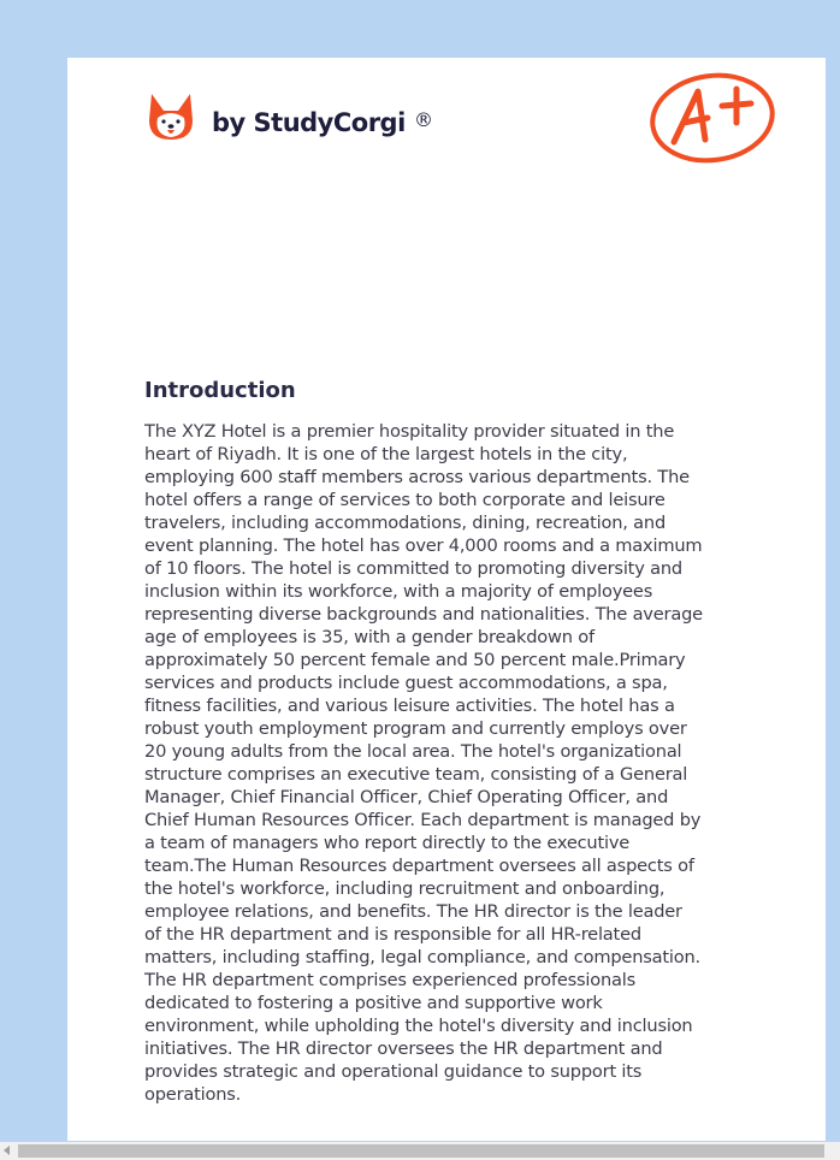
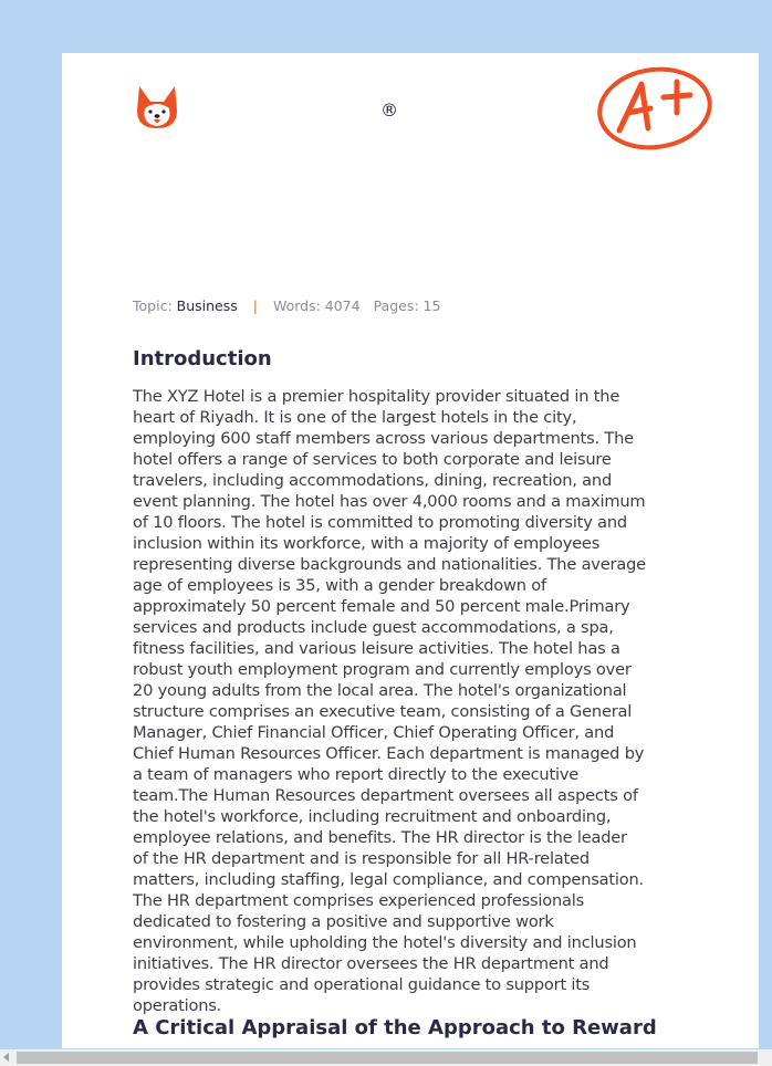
- by StudyCorgi
  ®
+ Topic: Business | Words: 4074 Pages: 15
  Introduction
  The XYZ Hotel is a premier hospitality provider situated in the
  heart of Riyadh. It is one of the largest hotels in the city,
  employing 600 staff members across various departments. The
  hotel offers a range of services to both corporate and leisure
  travelers, including accommodations, dining, recreation, and
  event planning. The hotel has over 4,000 rooms and a maximum
  of 10 floors. The hotel is committed to promoting diversity and
  inclusion within its workforce, with a majority of employees
  representing diverse backgrounds and nationalities. The average
  age of employees is 35, with a gender breakdown of
  approximately 50 percent female and 50 percent male.Primary
  services and products include guest accommodations, a spa,
  fitness facilities, and various leisure activities. The hotel has a
  robust youth employment program and currently employs over
  20 young adults from the local area. The hotel's organizational
  structure comprises an executive team, consisting of a General
  Manager, Chief Financial Officer, Chief Operating Officer, and
  Chief Human Resources Officer. Each department is managed by
  a team of managers who report directly to the executive
  team.The Human Resources department oversees all aspects of
  the hotel's workforce, including recruitment and onboarding,
  employee relations, and benefits. The HR director is the leader
  of the HR department and is responsible for all HR-related
  matters, including staffing, legal compliance, and compensation.
  The HR department comprises experienced professionals
  dedicated to fostering a positive and supportive work
  environment, while upholding the hotel's diversity and inclusion
  initiatives. The HR director oversees the HR department and
  provides strategic and operational guidance to support its
  operations.
+ A Critical Appraisal of the Approach to Reward
